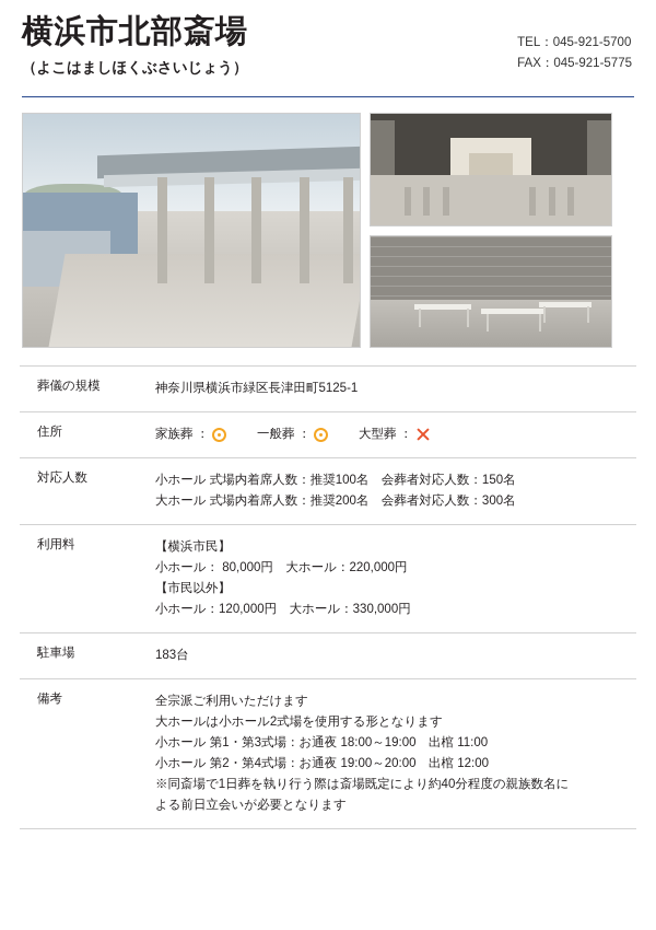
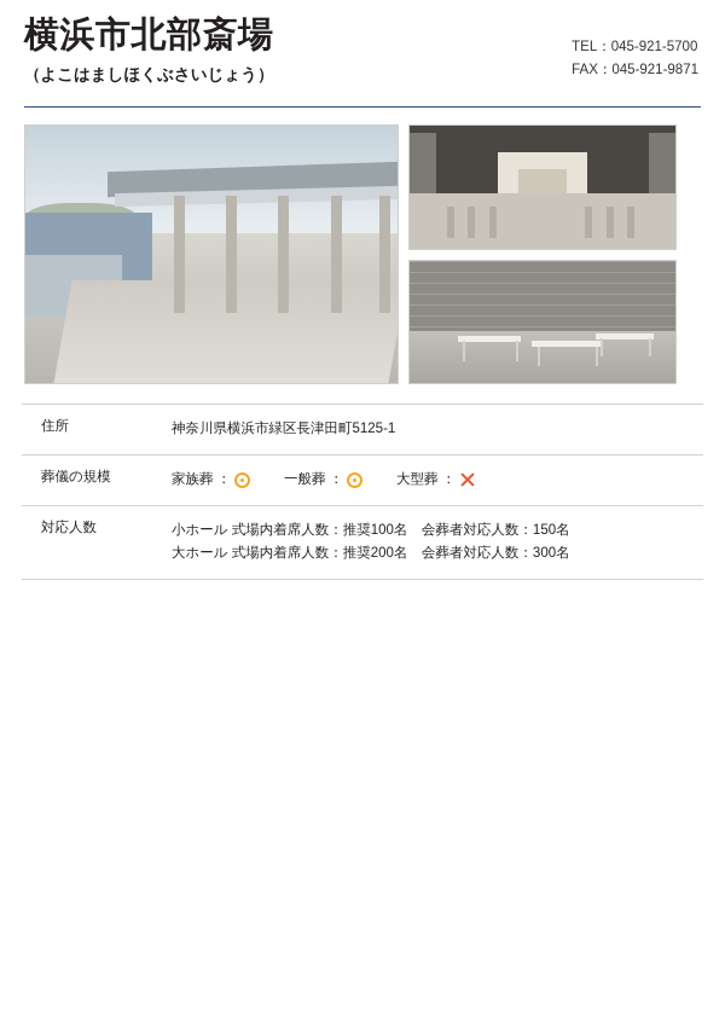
  横浜市北部斎場
  （よこはましほくぶさいじょう）
  TEL：045-921-5700
- FAX：045-921-5775
+ FAX：045-921-9871
- 葬儀の規模	神奈川県横浜市緑区長津田町5125-1
+ 住所	神奈川県横浜市緑区長津田町5125-1
- 住所	家族葬 ： 一般葬 ： 大型葬 ：
+ 葬儀の規模	家族葬 ： 一般葬 ： 大型葬 ：
  対応人数	小ホール 式場内着席人数：推奨100名 会葬者対応人数：150名 大ホール 式場内着席人数：推奨200名 会葬者対応人数：300名
- 利用料	【横浜市民】 小ホール： 80,000円 大ホール：220,000円 【市民以外】 小ホール：120,000円 大ホール：330,000円
- 駐車場	183台
- 備考	全宗派ご利用いただけます 大ホールは小ホール2式場を使用する形となります 小ホール 第1・第3式場：お通夜 18:00～19:00 出棺 11:00 小ホール 第2・第4式場：お通夜 19:00～20:00 出棺 12:00 ※同斎場で1日葬を執り行う際は斎場既定により約40分程度の親族数名に よる前日立会いが必要となります
